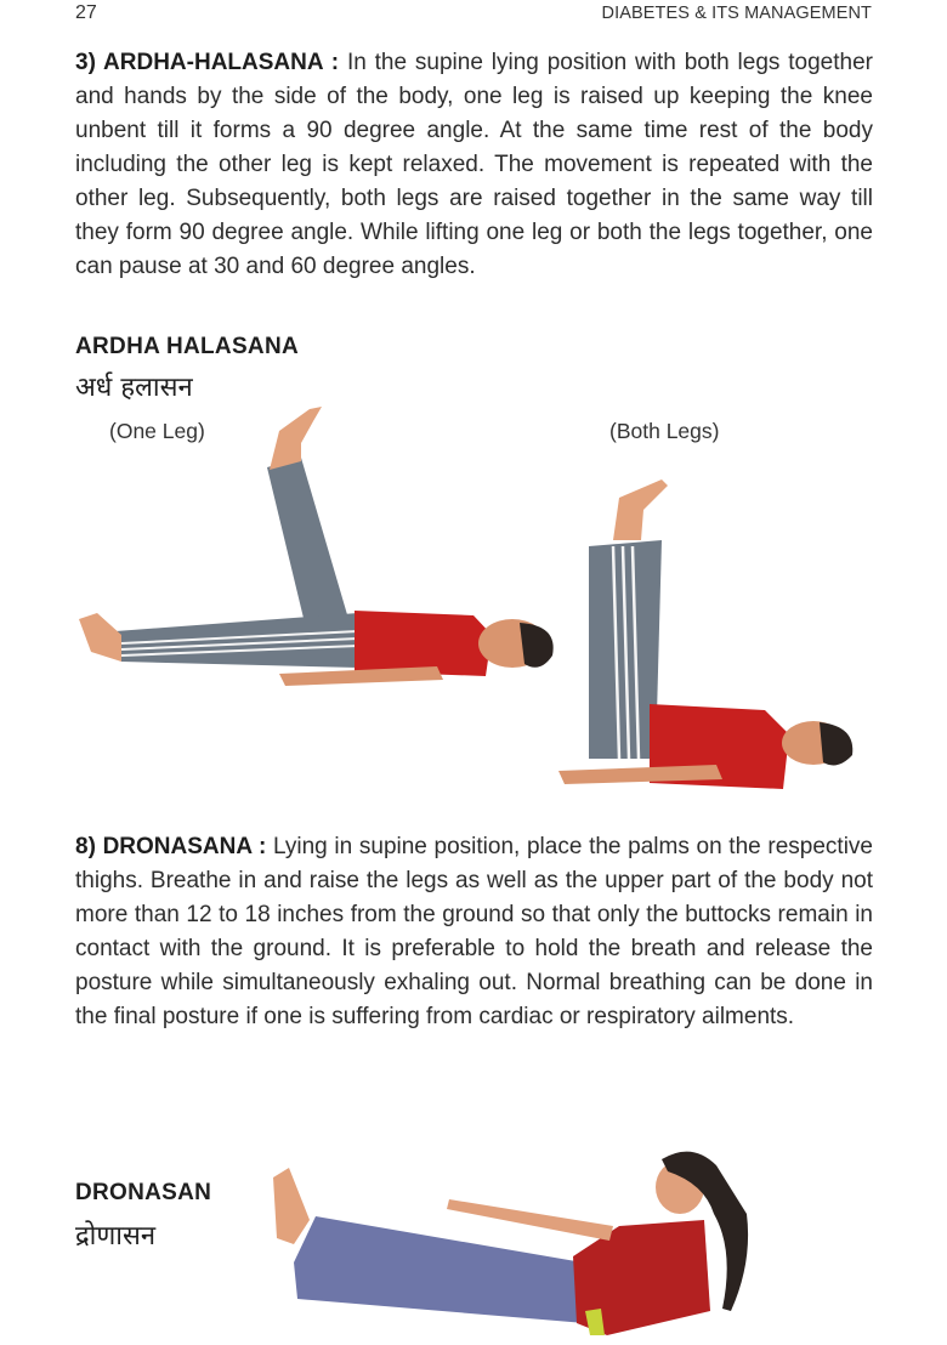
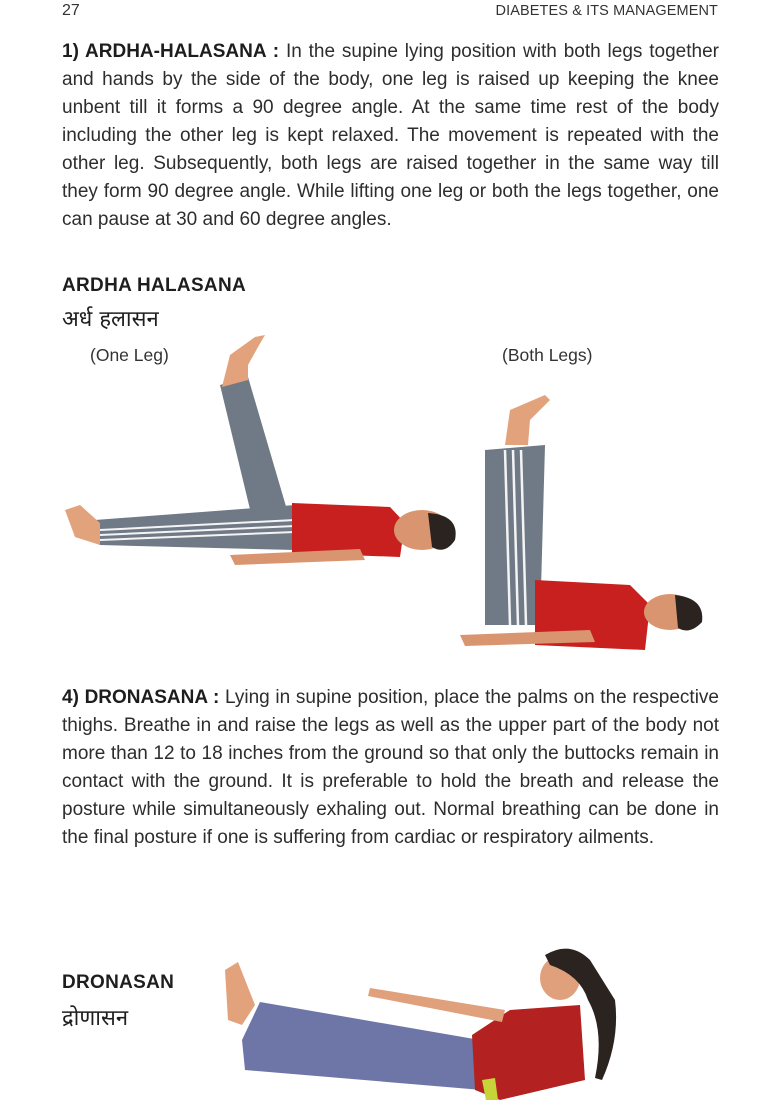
  27
  DIABETES & ITS MANAGEMENT
- 3) ARDHA-HALASANA : In the supine lying position with both legs together and hands by the side of the body, one leg is raised up keeping the knee unbent till it forms a 90 degree angle. At the same time rest of the body including the other leg is kept relaxed. The movement is repeated with the other leg. Subsequently, both legs are raised together in the same way till they form 90 degree angle. While lifting one leg or both the legs together, one can pause at 30 and 60 degree angles.
+ 1) ARDHA-HALASANA : In the supine lying position with both legs together and hands by the side of the body, one leg is raised up keeping the knee unbent till it forms a 90 degree angle. At the same time rest of the body including the other leg is kept relaxed. The movement is repeated with the other leg. Subsequently, both legs are raised together in the same way till they form 90 degree angle. While lifting one leg or both the legs together, one can pause at 30 and 60 degree angles.
  ARDHA HALASANA
  अर्ध हलासन
  (One Leg)
  (Both Legs)
- 8) DRONASANA : Lying in supine position, place the palms on the respective thighs. Breathe in and raise the legs as well as the upper part of the body not more than 12 to 18 inches from the ground so that only the buttocks remain in contact with the ground. It is preferable to hold the breath and release the posture while simultaneously exhaling out. Normal breathing can be done in the final posture if one is suffering from cardiac or respiratory ailments.
+ 4) DRONASANA : Lying in supine position, place the palms on the respective thighs. Breathe in and raise the legs as well as the upper part of the body not more than 12 to 18 inches from the ground so that only the buttocks remain in contact with the ground. It is preferable to hold the breath and release the posture while simultaneously exhaling out. Normal breathing can be done in the final posture if one is suffering from cardiac or respiratory ailments.
  DRONASAN
  द्रोणासन
